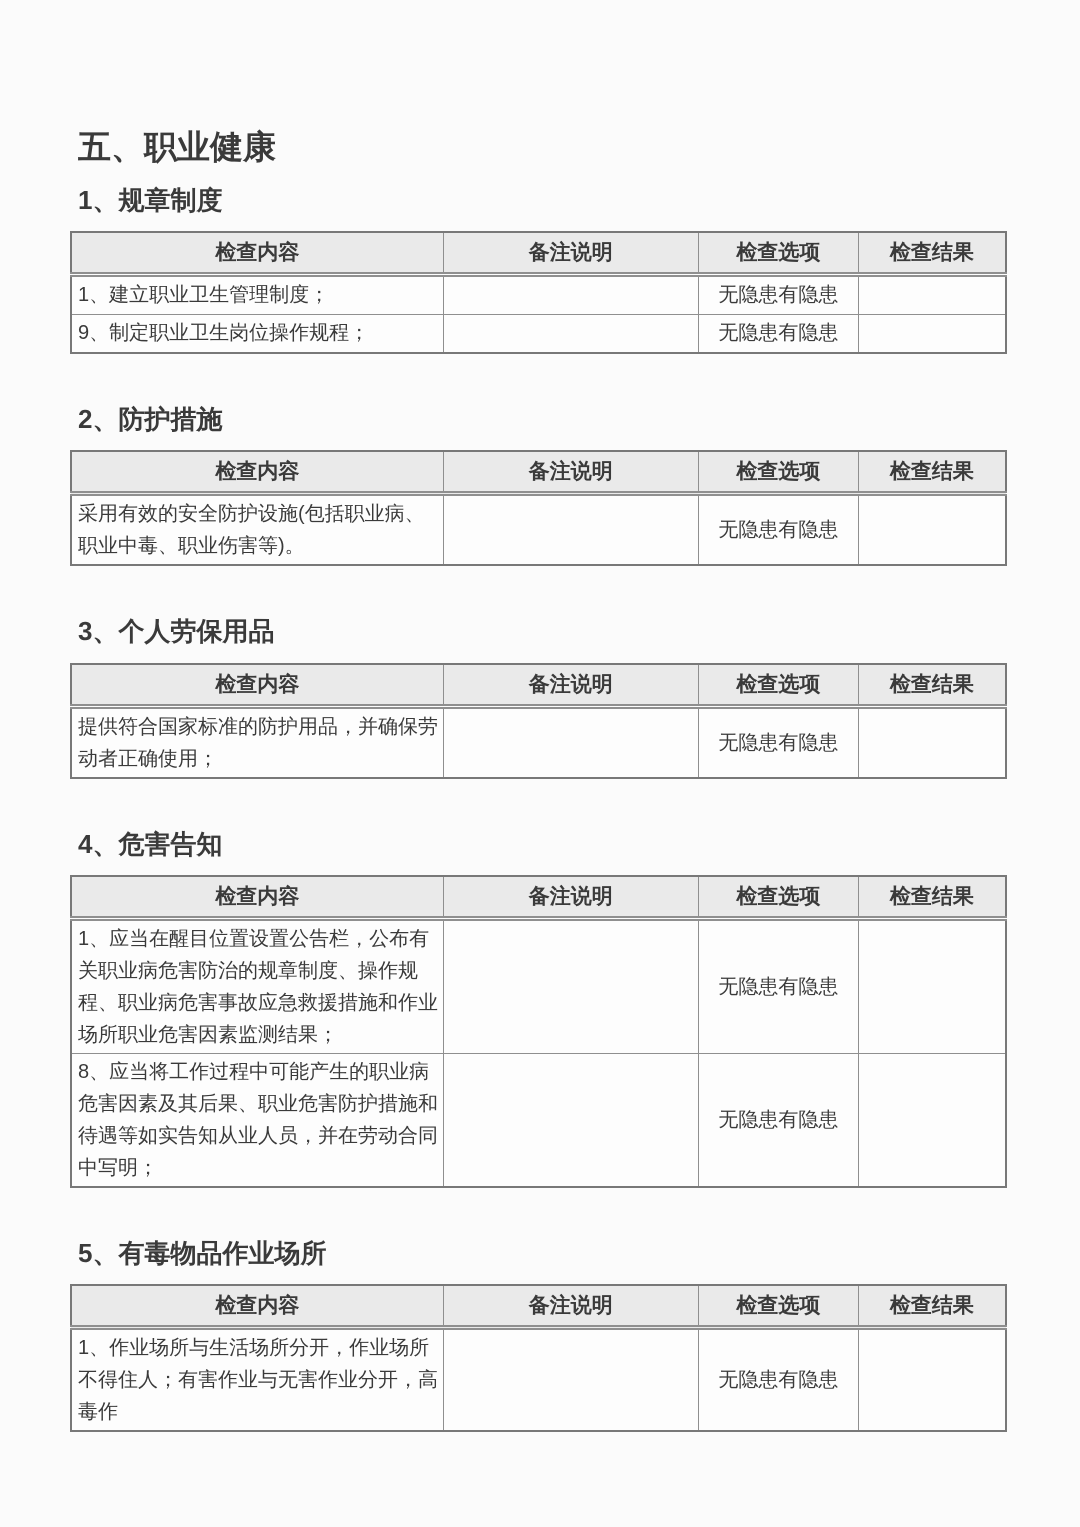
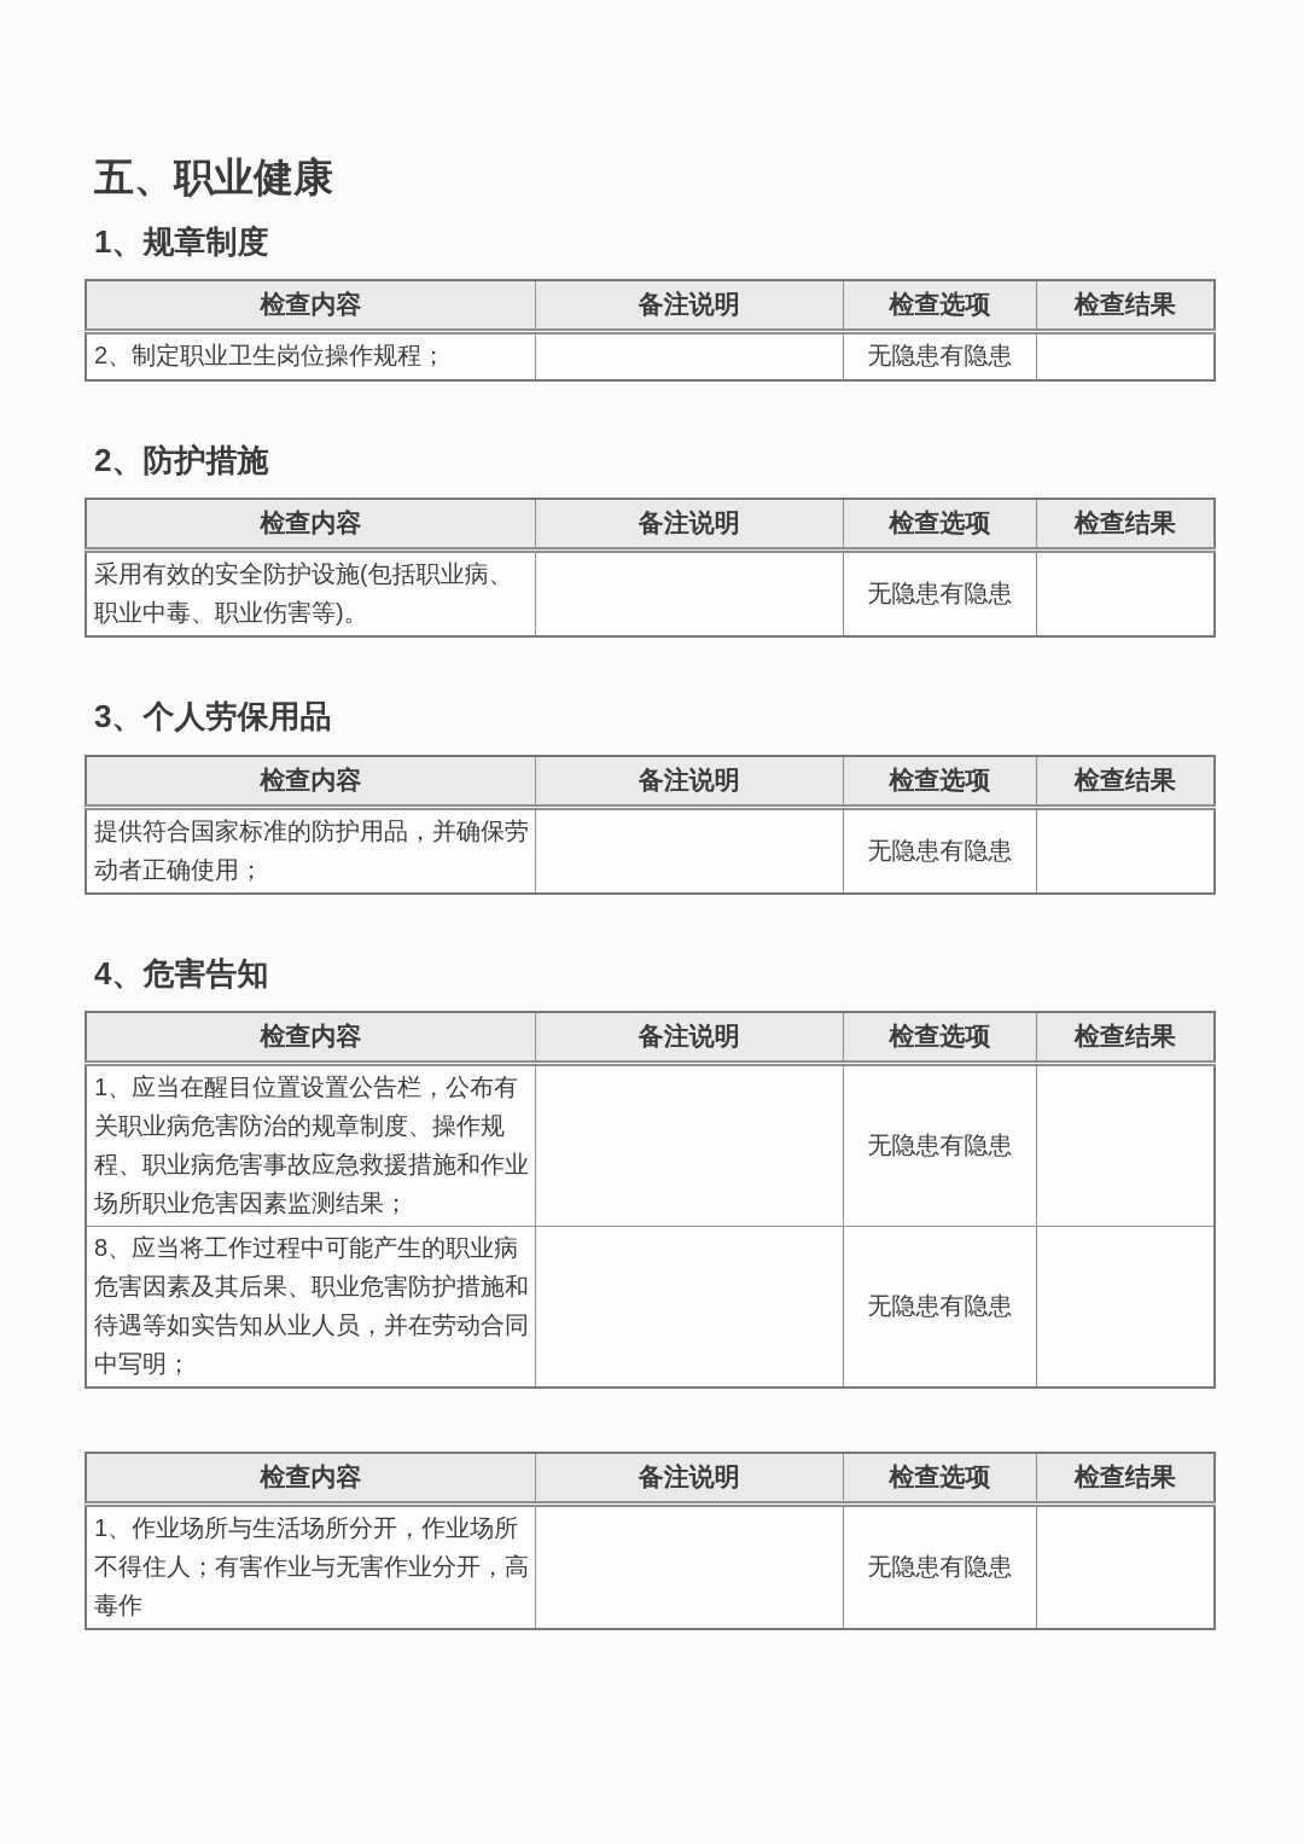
  五、职业健康
  1、规章制度
  检查内容	备注说明	检查选项	检查结果
- 1、建立职业卫生管理制度；		无隐患有隐患
- 9、制定职业卫生岗位操作规程；		无隐患有隐患
+ 2、制定职业卫生岗位操作规程；		无隐患有隐患
  2、防护措施
  检查内容	备注说明	检查选项	检查结果
  采用有效的安全防护设施(包括职业病、职业中毒、职业伤害等)。		无隐患有隐患
  3、个人劳保用品
  检查内容	备注说明	检查选项	检查结果
  提供符合国家标准的防护用品，并确保劳动者正确使用；		无隐患有隐患
  4、危害告知
  检查内容	备注说明	检查选项	检查结果
  1、应当在醒目位置设置公告栏，公布有关职业病危害防治的规章制度、操作规程、职业病危害事故应急救援措施和作业场所职业危害因素监测结果；		无隐患有隐患
  8、应当将工作过程中可能产生的职业病危害因素及其后果、职业危害防护措施和待遇等如实告知从业人员，并在劳动合同中写明；		无隐患有隐患
- 5、有毒物品作业场所
  检查内容	备注说明	检查选项	检查结果
  1、作业场所与生活场所分开，作业场所不得住人；有害作业与无害作业分开，高毒作		无隐患有隐患
